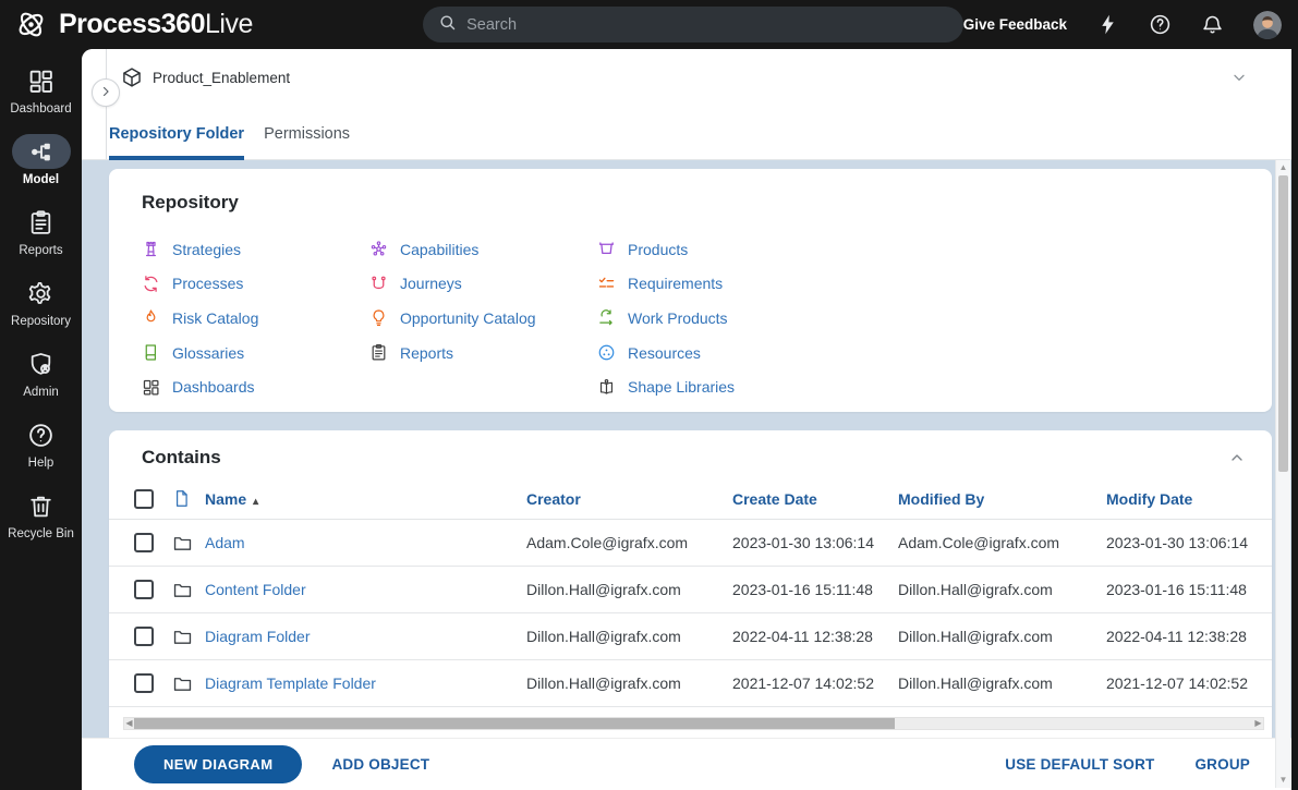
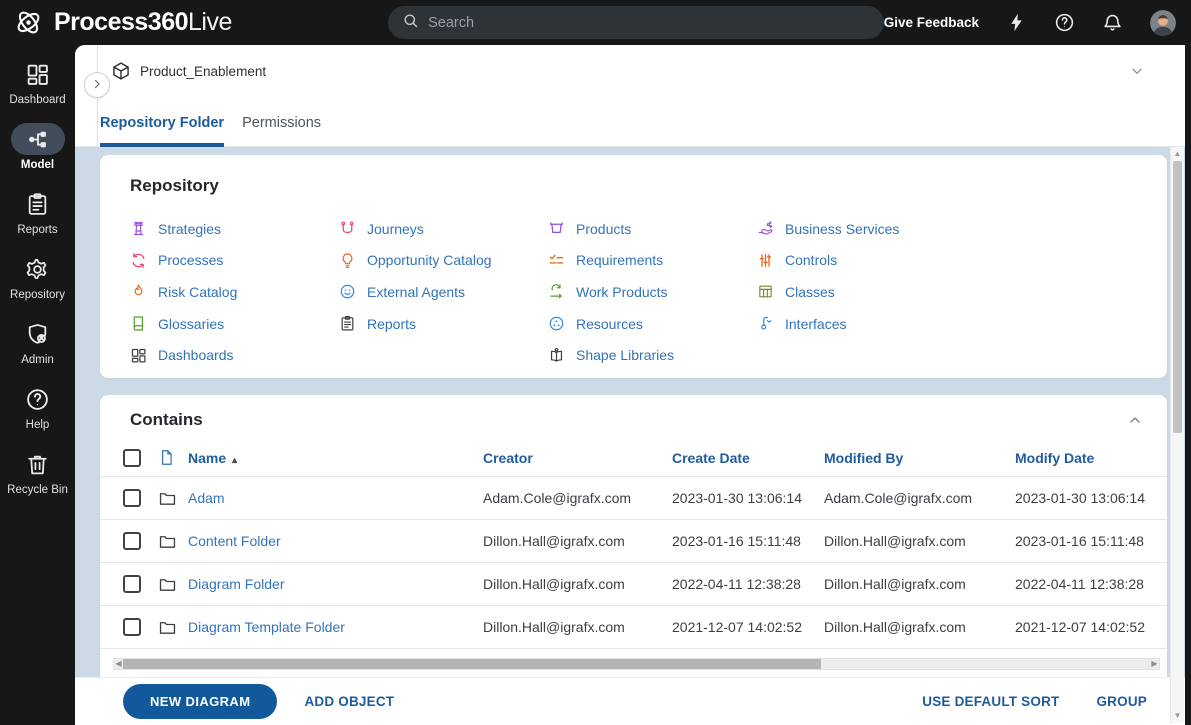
  Process360Live
  Search
  Give Feedback
  Dashboard
  Model
  Reports
  Repository
  Admin
  Help
  Recycle Bin
  Product_Enablement
  Repository Folder
  Permissions
  Repository
  Strategies
  Processes
  Risk Catalog
  Glossaries
  Dashboards
- Capabilities
  Journeys
  Opportunity Catalog
+ External Agents
  Reports
  Products
  Requirements
  Work Products
  Resources
  Shape Libraries
+ Business Services
+ Controls
+ Classes
+ Interfaces
  Contains
  Name
  Creator
  Create Date
  Modified By
  Modify Date
  Adam
  Adam.Cole@igrafx.com
  2023-01-30 13:06:14
  Adam.Cole@igrafx.com
  2023-01-30 13:06:14
  Content Folder
  Dillon.Hall@igrafx.com
  2023-01-16 15:11:48
  Dillon.Hall@igrafx.com
  2023-01-16 15:11:48
  Diagram Folder
  Dillon.Hall@igrafx.com
  2022-04-11 12:38:28
  Dillon.Hall@igrafx.com
  2022-04-11 12:38:28
  Diagram Template Folder
  Dillon.Hall@igrafx.com
  2021-12-07 14:02:52
  Dillon.Hall@igrafx.com
  2021-12-07 14:02:52
  ◀
  ▶
  ▲
  ▼
  NEW DIAGRAM
  ADD OBJECT
  USE DEFAULT SORT
  GROUP
